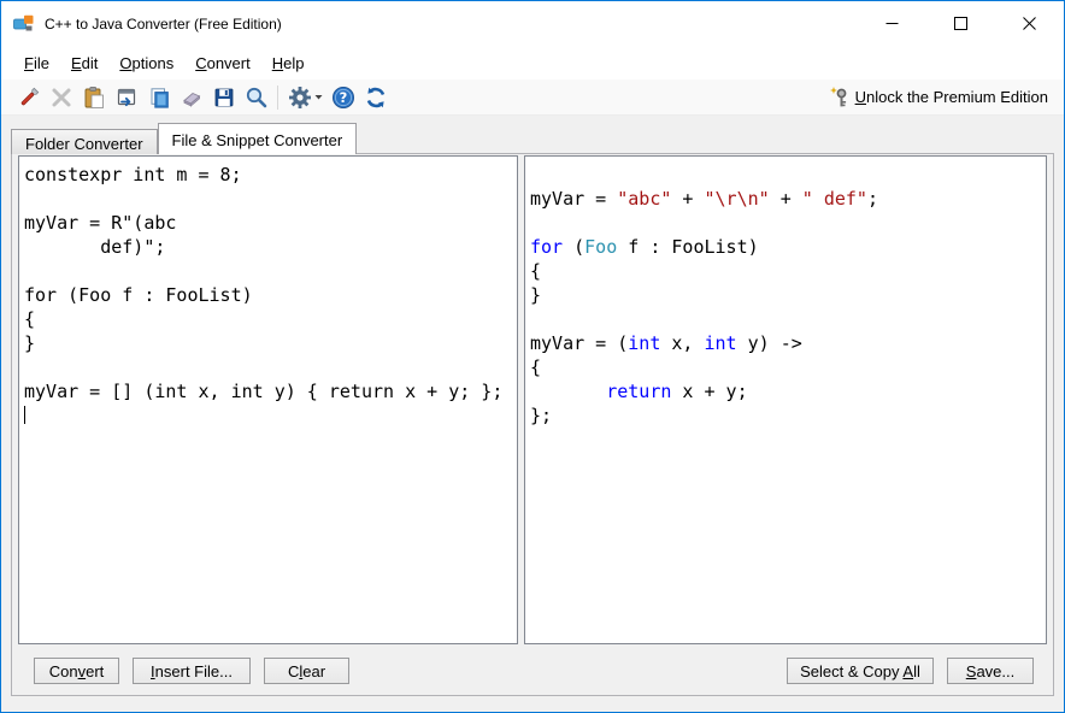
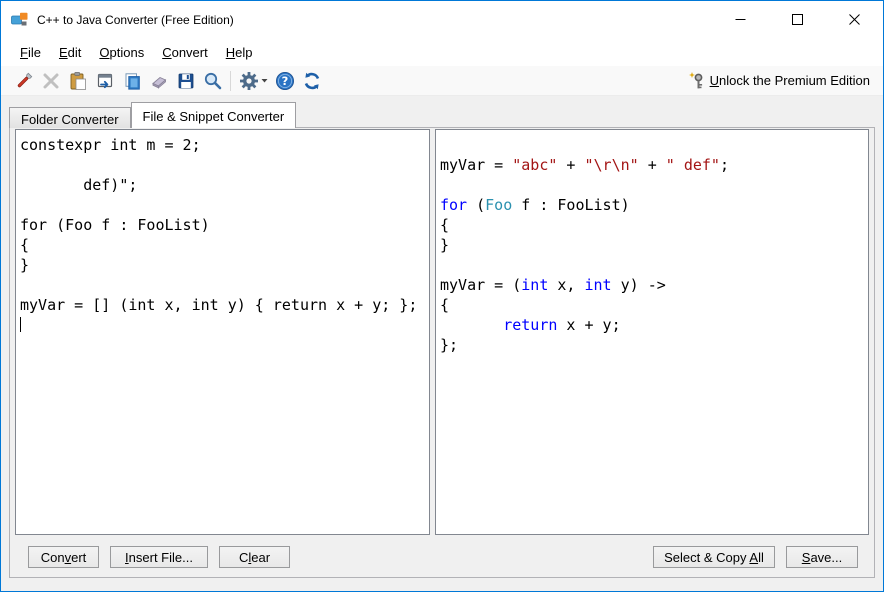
  C++ to Java Converter (Free Edition)
  File
  Edit
  Options
  Convert
  Help
  ?
  Unlock the Premium Edition
  Folder Converter
  File & Snippet Converter
- constexpr int m = 8;
+ constexpr int m = 2;
- myVar = R"(abc
  def)";
  for (Foo f : FooList)
  {
  }
  myVar = [] (int x, int y) { return x + y; };
  myVar = "abc" + "\r\n" + " def";
  for (Foo f : FooList)
  {
  }
  myVar = (int x, int y) ->
  {
  return x + y;
  };
  Convert
  Insert File...
  Clear
  Select & Copy All
  Save...
